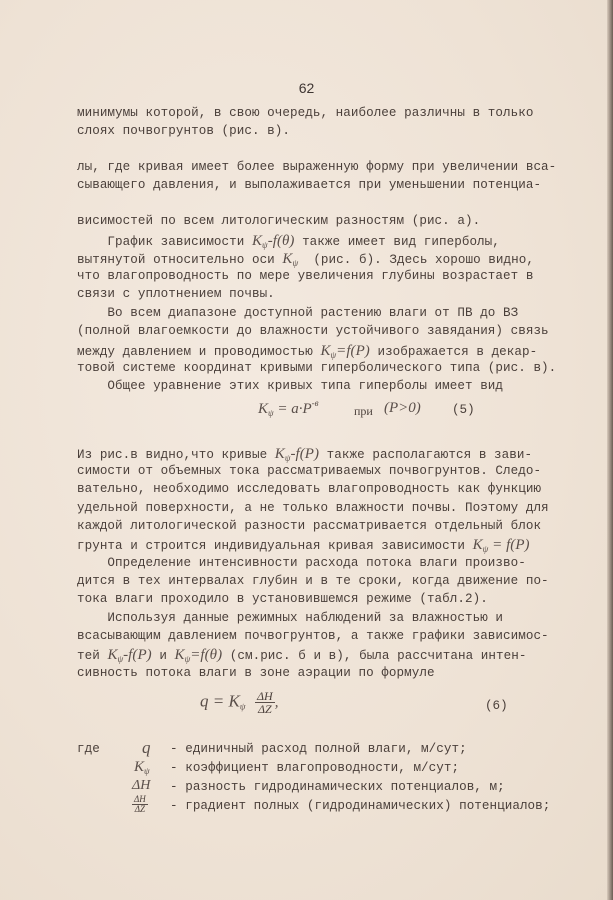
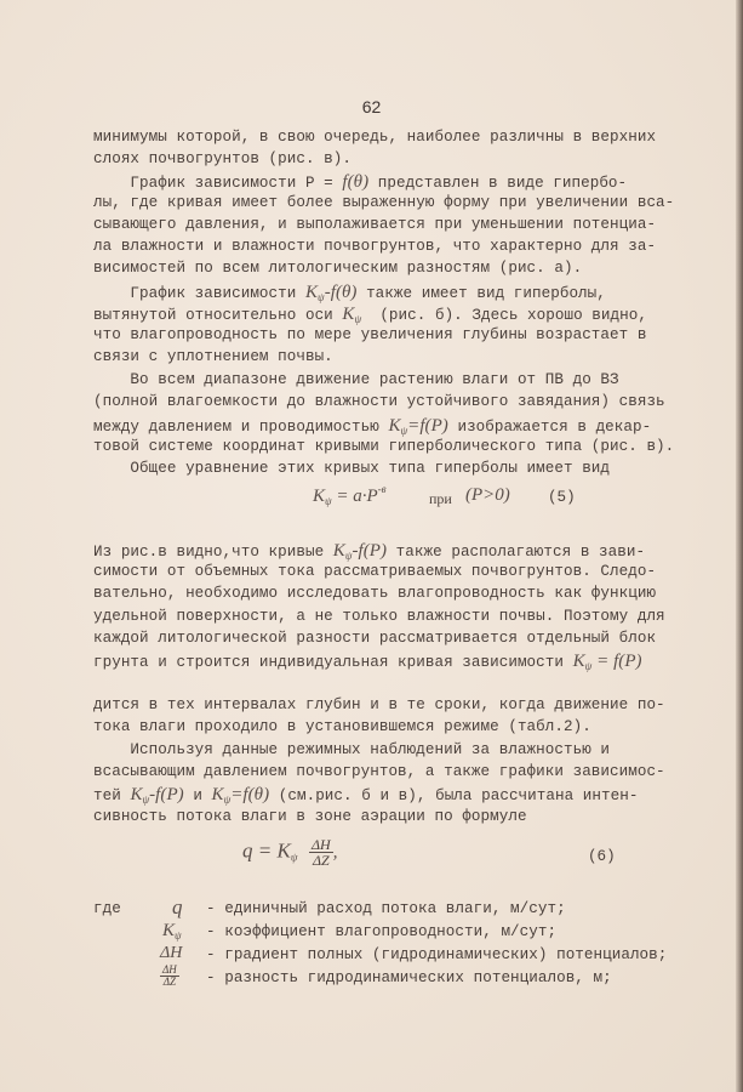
  62
- минимумы которой, в свою очередь, наиболее различны в только
+ минимумы которой, в свою очередь, наиболее различны в верхних
  слоях почвогрунтов (рис. в).
+ График зависимости Р = f(θ) представлен в виде гипербо-
  лы, где кривая имеет более выраженную форму при увеличении вса-
  сывающего давления, и выполаживается при уменьшении потенциа-
+ ла влажности и влажности почвогрунтов, что характерно для за-
  висимостей по всем литологическим разностям (рис. а).
  График зависимости Kψ-f(θ) также имеет вид гиперболы,
  вытянутой относительно оси Kψ (рис. б). Здесь хорошо видно,
  что влагопроводность по мере увеличения глубины возрастает в
  связи с уплотнением почвы.
- Во всем диапазоне доступной растению влаги от ПВ до ВЗ
+ Во всем диапазоне движение растению влаги от ПВ до ВЗ
  (полной влагоемкости до влажности устойчивого завядания) связь
  между давлением и проводимостью Kψ=f(P) изображается в декар-
  товой системе координат кривыми гиперболического типа (рис. в).
  Общее уравнение этих кривых типа гиперболы имеет вид
  Kψ = a·P-в
  при
  (P>0)
  (5)
  Из рис.в видно,что кривые Kψ-f(P) также располагаются в зави-
  симости от объемных тока рассматриваемых почвогрунтов. Следо-
  вательно, необходимо исследовать влагопроводность как функцию
  удельной поверхности, а не только влажности почвы. Поэтому для
  каждой литологической разности рассматривается отдельный блок
  грунта и строится индивидуальная кривая зависимости Kψ = f(P)
- Определение интенсивности расхода потока влаги произво-
  дится в тех интервалах глубин и в те сроки, когда движение по-
  тока влаги проходило в установившемся режиме (табл.2).
  Используя данные режимных наблюдений за влажностью и
  всасывающим давлением почвогрунтов, а также графики зависимос-
  тей Kψ-f(P) и Kψ=f(θ) (см.рис. б и в), была рассчитана интен-
  сивность потока влаги в зоне аэрации по формуле
  q = Kψ
  ΔH
  ΔZ
  ,
  (6)
  где
  q
- - единичный расход полной влаги, м/сут;
+ - единичный расход потока влаги, м/сут;
  Kψ
  - коэффициент влагопроводности, м/сут;
  ΔH
- - разность гидродинамических потенциалов, м;
+ - градиент полных (гидродинамических) потенциалов;
  ΔH
  ΔZ
- - градиент полных (гидродинамических) потенциалов;
+ - разность гидродинамических потенциалов, м;
